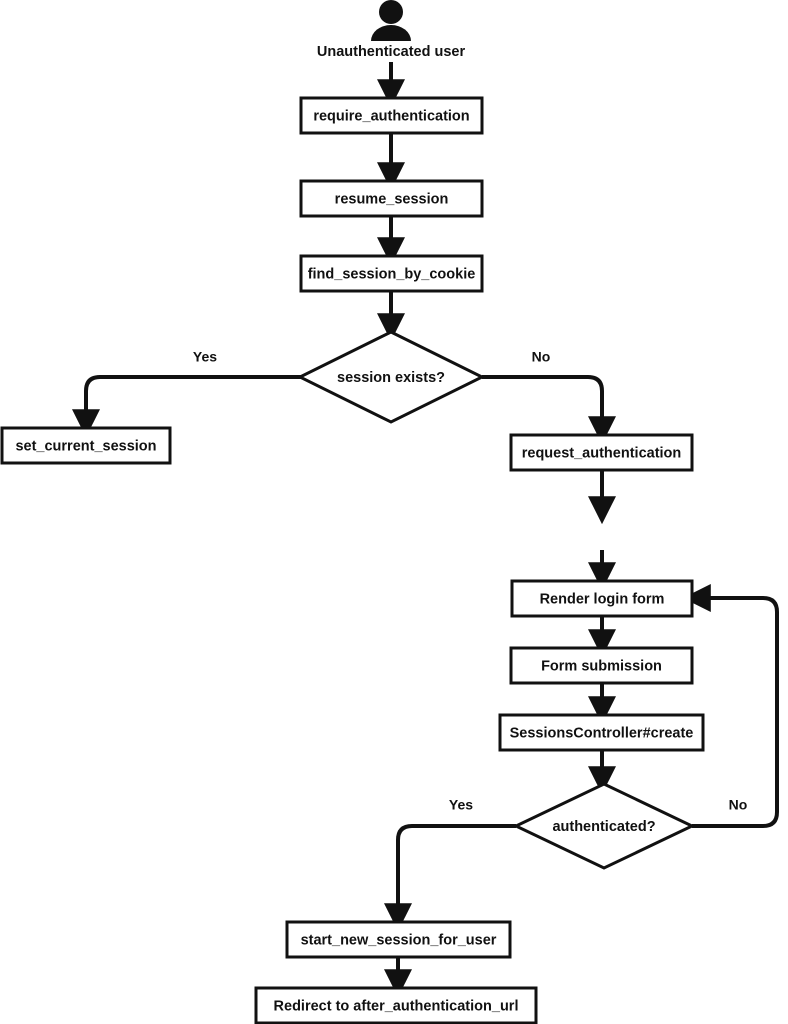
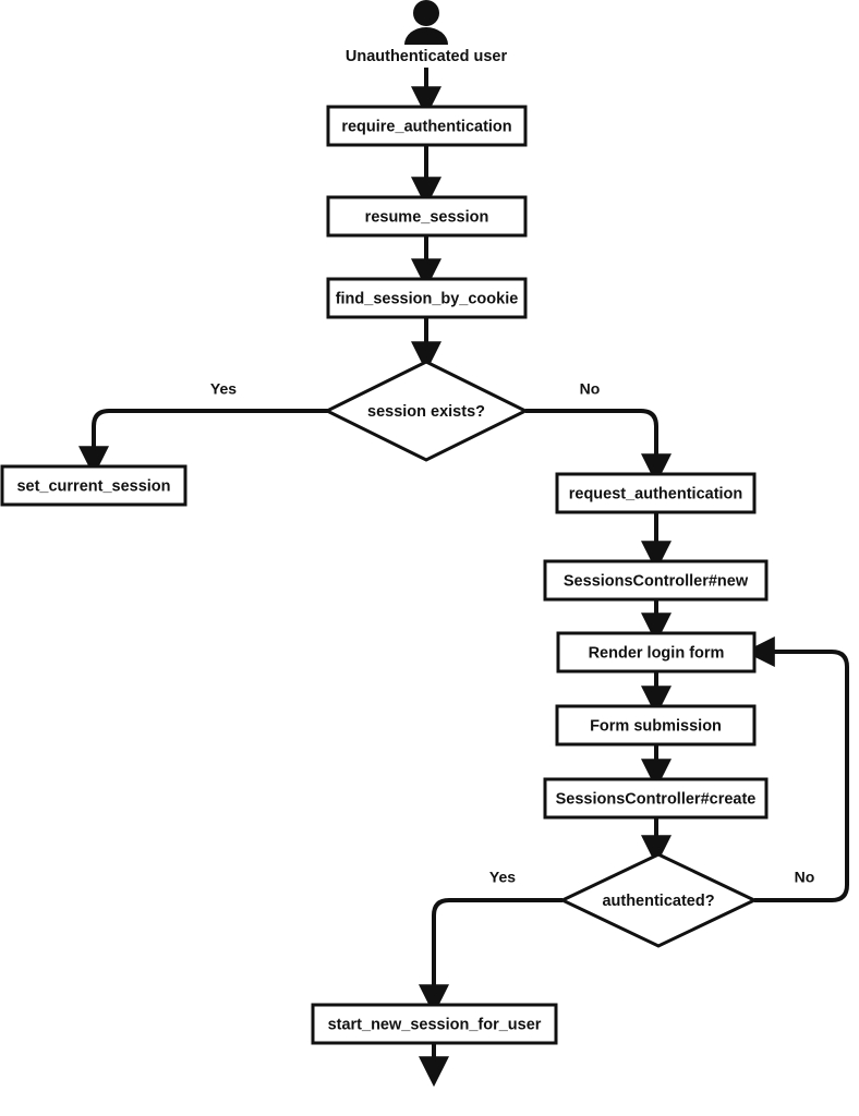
  Unauthenticated user
  Yes
  No
  Yes
  No
  require_authentication
  resume_session
  find_session_by_cookie
  session exists?
  set_current_session
  request_authentication
+ SessionsController#new
  Render login form
  Form submission
  SessionsController#create
  authenticated?
  start_new_session_for_user
- Redirect to after_authentication_url
